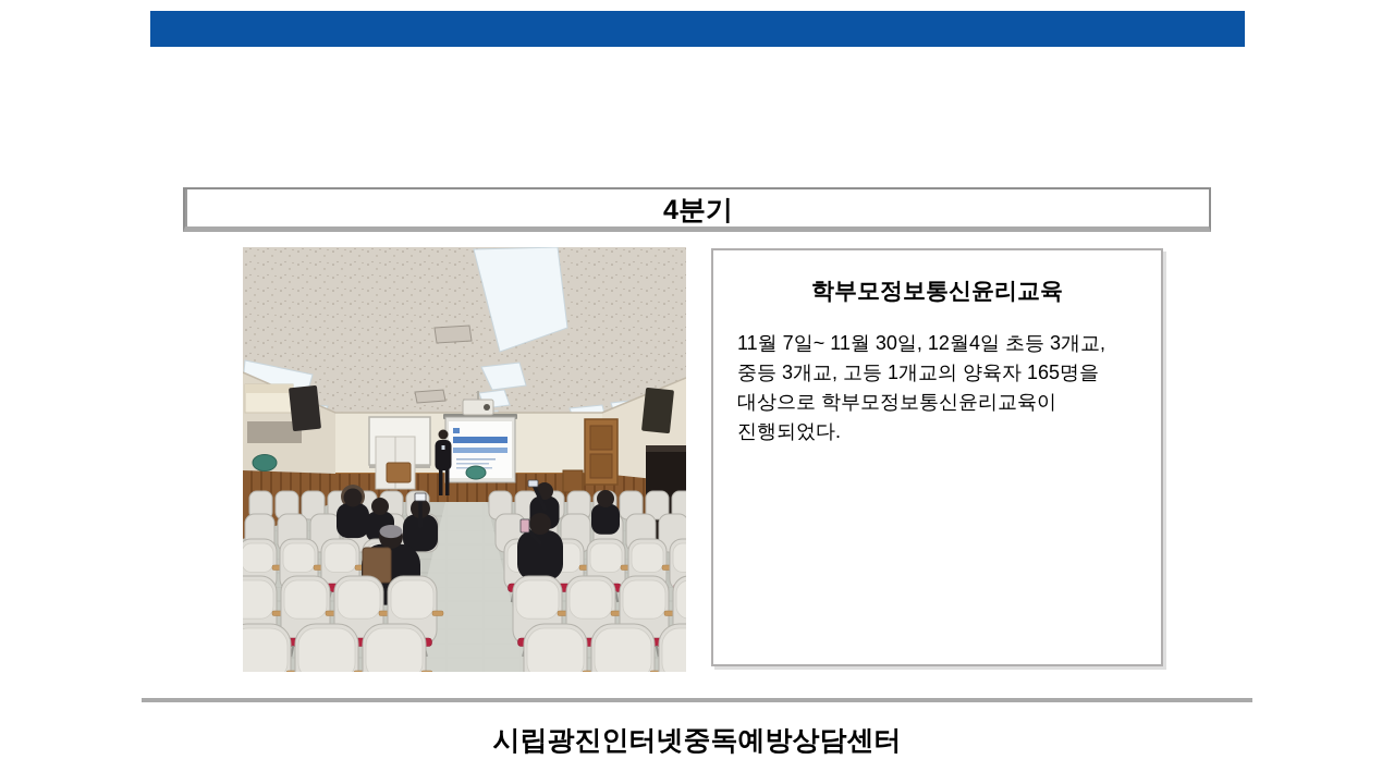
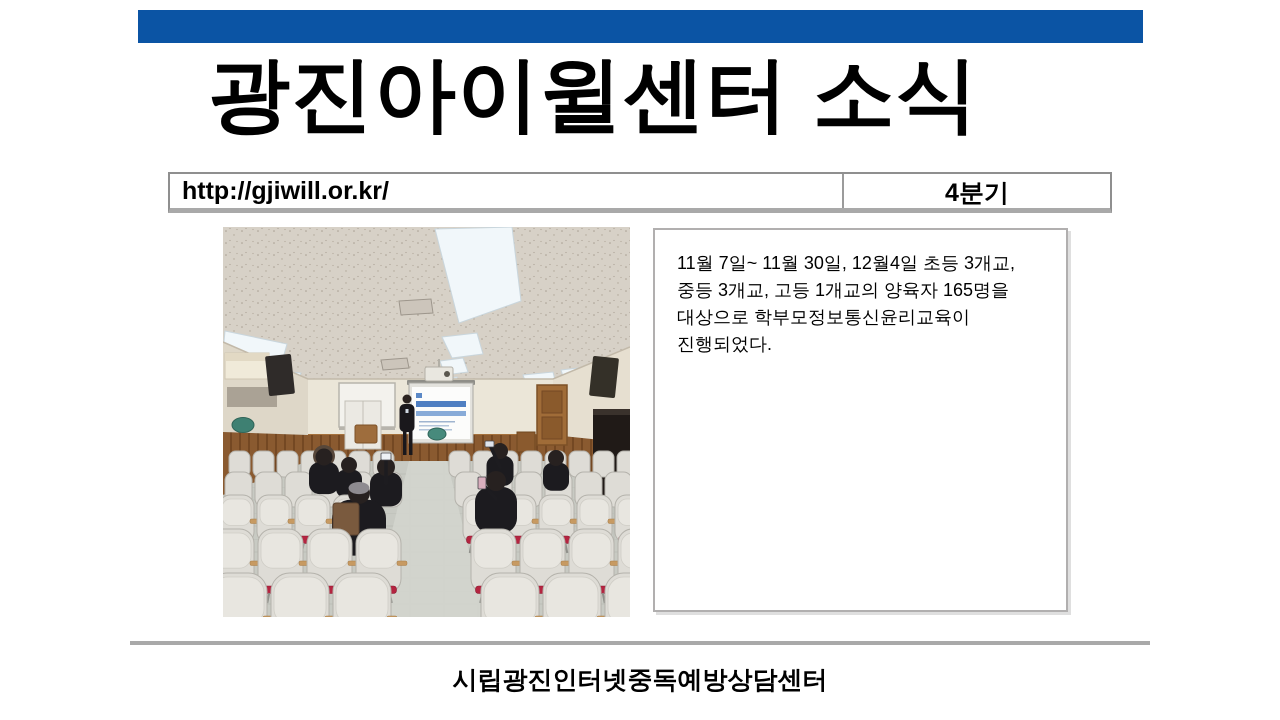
+ 광진아이윌센터 소식
+ http://gjiwill.or.kr/
  4분기
- 학부모정보통신윤리교육
  11월 7일~ 11월 30일, 12월4일 초등 3개교,
  중등 3개교, 고등 1개교의 양육자 165명을
  대상으로 학부모정보통신윤리교육이
  진행되었다.
  시립광진인터넷중독예방상담센터
